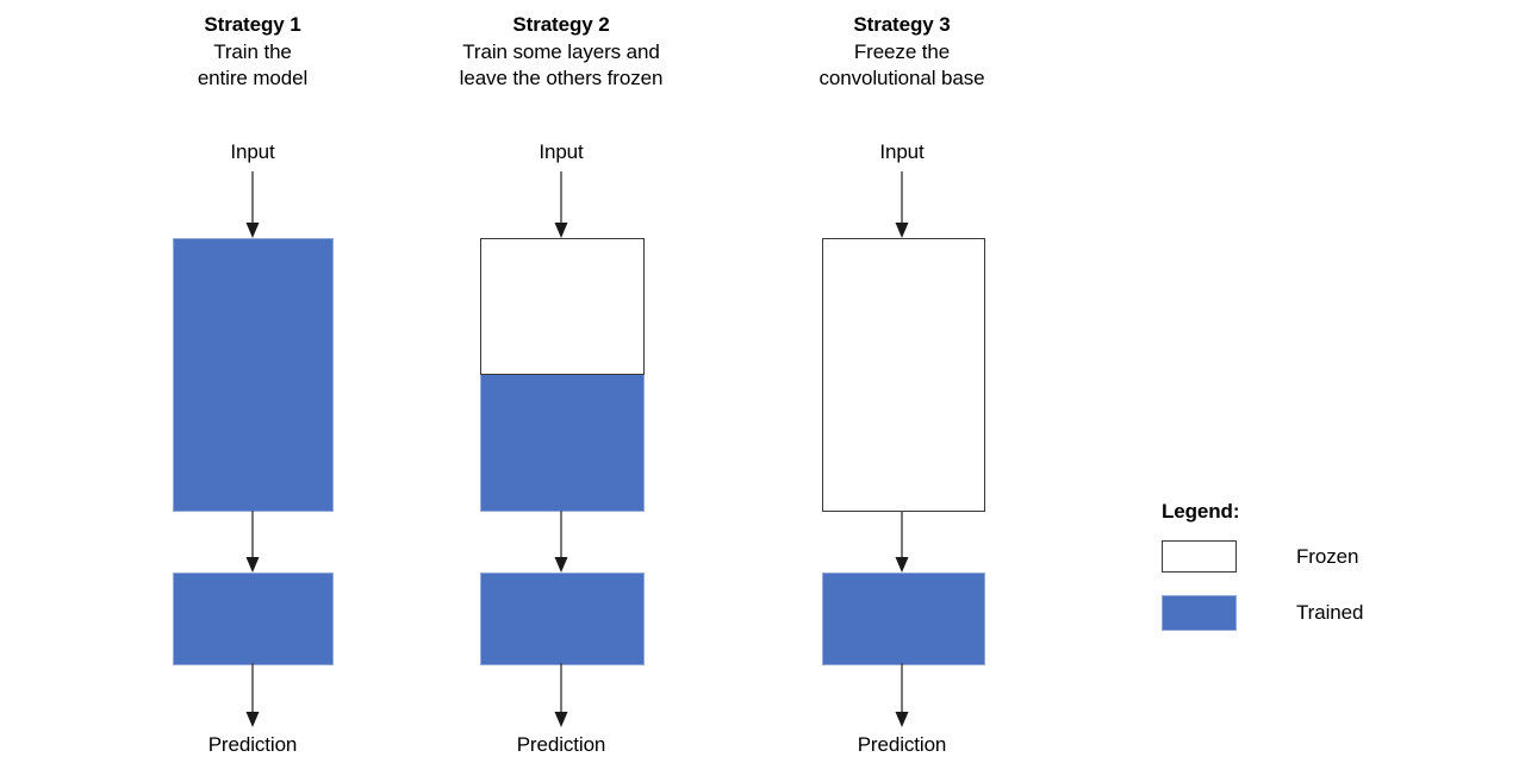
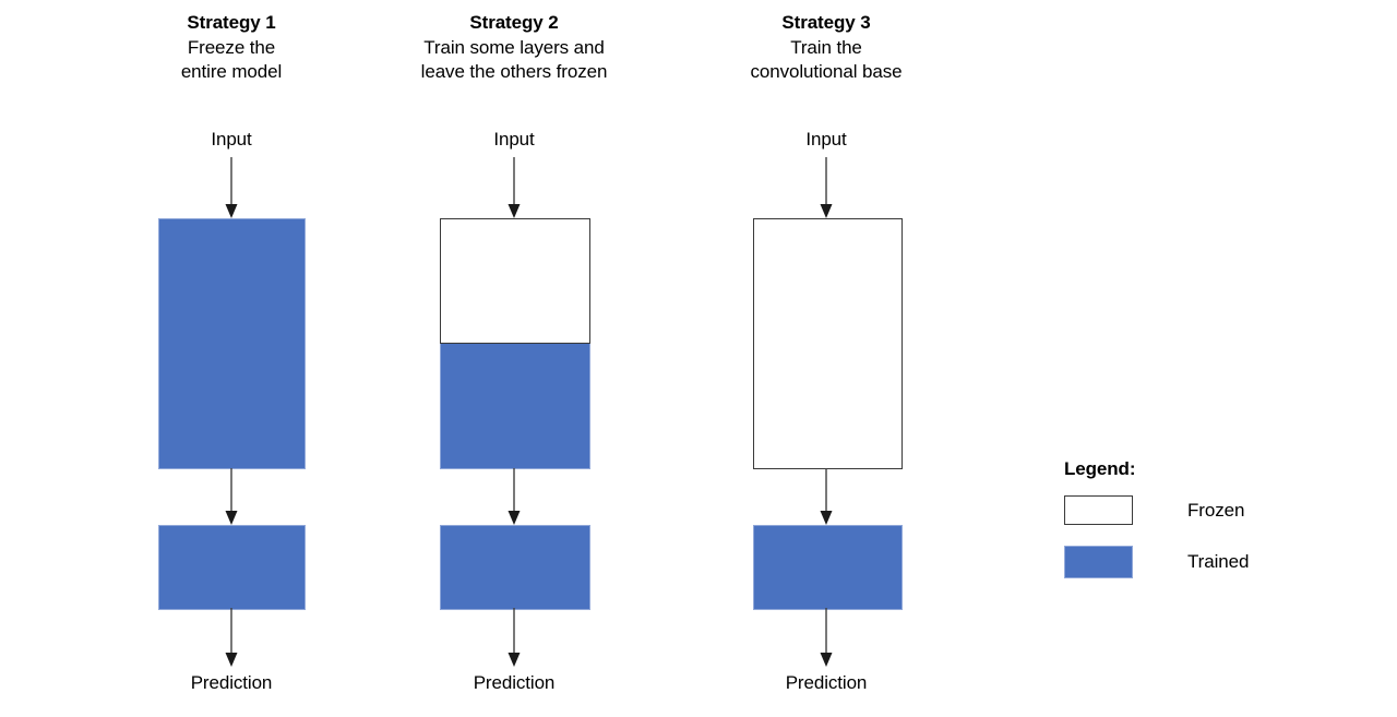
  Strategy 1
- Train the
+ Freeze the
  entire model
  Input
  Prediction
  Strategy 2
  Train some layers and
  leave the others frozen
  Input
  Prediction
  Strategy 3
- Freeze the
+ Train the
  convolutional base
  Input
  Prediction
  Legend:
  Frozen
  Trained
